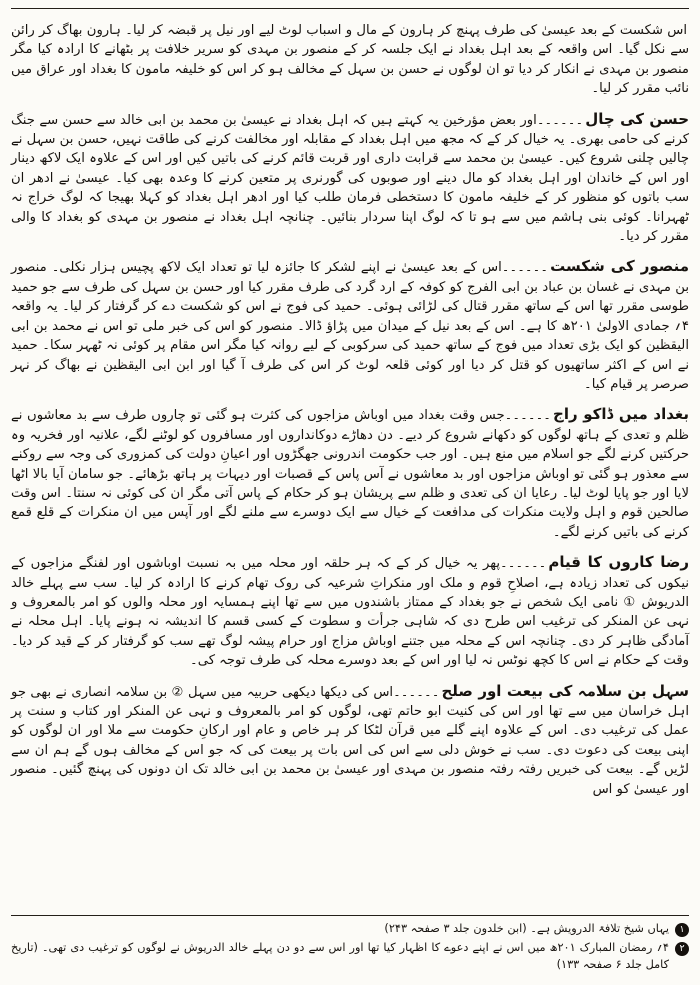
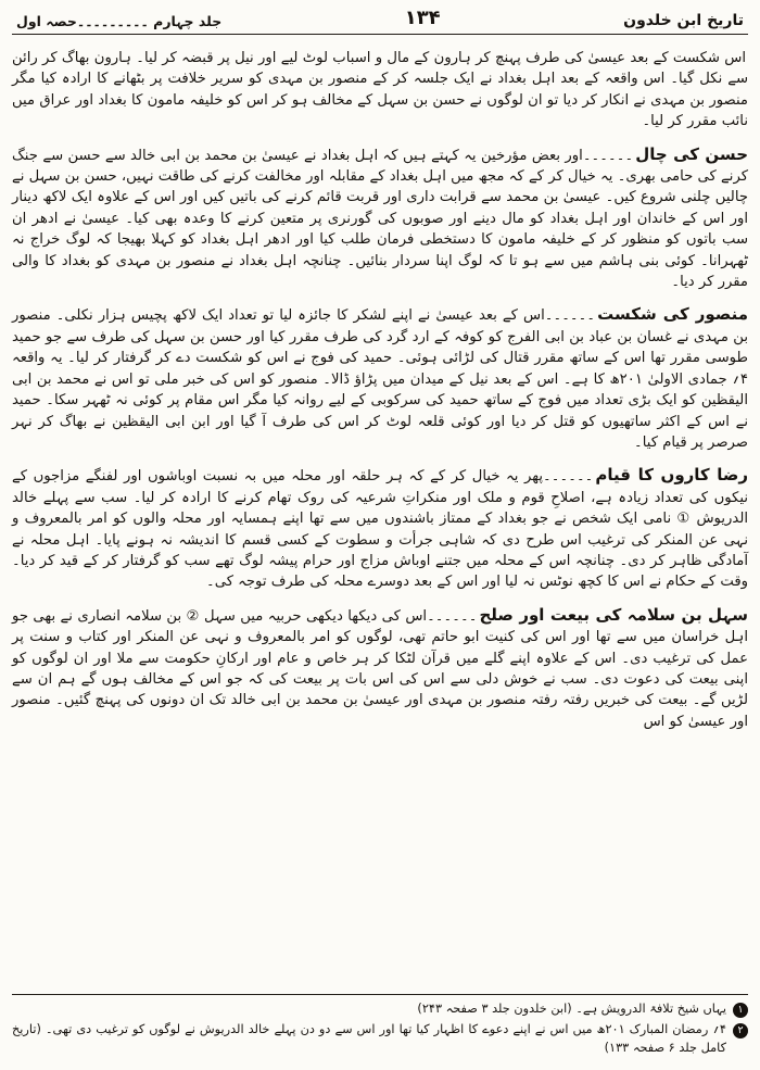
+ تاریخ ابن خلدون
+ ۱۳۴
+ جلد چہارم ۔۔۔۔۔۔۔۔۔حصہ اول
  اس شکست کے بعد عیسیٰ کی طرف پہنچ کر ہارون کے مال و اسباب لوٹ لیے اور نیل پر قبضہ کر لیا۔ ہارون بھاگ کر رائن سے نکل گیا۔ اس واقعہ کے بعد اہل بغداد نے ایک جلسہ کر کے منصور بن مہدی کو سریر خلافت پر بٹھانے کا ارادہ کیا مگر منصور بن مہدی نے انکار کر دیا تو ان لوگوں نے حسن بن سہل کے مخالف ہو کر اس کو خلیفہ مامون کا بغداد اور عراق میں نائب مقرر کر لیا۔
  حسن کی چال۔۔۔۔۔۔اور بعض مؤرخین یہ کہتے ہیں کہ اہل بغداد نے عیسیٰ بن محمد بن ابی خالد سے حسن سے جنگ کرنے کی حامی بھری۔ یہ خیال کر کے کہ مجھ میں اہل بغداد کے مقابلہ اور مخالفت کرنے کی طاقت نہیں، حسن بن سہل نے چالیں چلنی شروع کیں۔ عیسیٰ بن محمد سے قرابت داری اور قربت قائم کرنے کی باتیں کیں اور اس کے علاوہ ایک لاکھ دینار اور اس کے خاندان اور اہل بغداد کو مال دینے اور صوبوں کی گورنری پر متعین کرنے کا وعدہ بھی کیا۔ عیسیٰ نے ادھر ان سب باتوں کو منظور کر کے خلیفہ مامون کا دستخطی فرمان طلب کیا اور ادھر اہل بغداد کو کہلا بھیجا کہ لوگ خراج نہ ٹھہرانا۔ کوئی بنی ہاشم میں سے ہو تا کہ لوگ اپنا سردار بنائیں۔ چنانچہ اہل بغداد نے منصور بن مہدی کو بغداد کا والی مقرر کر دیا۔
  منصور کی شکست۔۔۔۔۔۔اس کے بعد عیسیٰ نے اپنے لشکر کا جائزہ لیا تو تعداد ایک لاکھ پچیس ہزار نکلی۔ منصور بن مہدی نے غسان بن عباد بن ابی الفرج کو کوفہ کے ارد گرد کی طرف مقرر کیا اور حسن بن سہل کی طرف سے جو حمید طوسی مقرر تھا اس کے ساتھ مقرر قتال کی لڑائی ہوئی۔ حمید کی فوج نے اس کو شکست دے کر گرفتار کر لیا۔ یہ واقعہ ۴؍ جمادی الاولیٰ ۲۰۱ھ کا ہے۔ اس کے بعد نیل کے میدان میں پڑاؤ ڈالا۔ منصور کو اس کی خبر ملی تو اس نے محمد بن ابی الیقظین کو ایک بڑی تعداد میں فوج کے ساتھ حمید کی سرکوبی کے لیے روانہ کیا مگر اس مقام پر کوئی نہ ٹھہر سکا۔ حمید نے اس کے اکثر ساتھیوں کو قتل کر دیا اور کوئی قلعہ لوٹ کر اس کی طرف آ گیا اور ابن ابی الیقظین نے بھاگ کر نہر صرصر پر قیام کیا۔
- بغداد میں ڈاکو راج۔۔۔۔۔۔جس وقت بغداد میں اوباش مزاجوں کی کثرت ہو گئی تو چاروں طرف سے بد معاشوں نے ظلم و تعدی کے ہاتھ لوگوں کو دکھانے شروع کر دیے۔ دن دھاڑے دوکانداروں اور مسافروں کو لوٹنے لگے، علانیہ اور فخریہ وہ حرکتیں کرنے لگے جو اسلام میں منع ہیں۔ اور جب حکومت اندرونی جھگڑوں اور اعیانِ دولت کی کمزوری کی وجہ سے روکنے سے معذور ہو گئی تو اوباش مزاجوں اور بد معاشوں نے آس پاس کے قصبات اور دیہات پر ہاتھ بڑھائے۔ جو سامان آیا بالا اٹھا لایا اور جو پایا لوٹ لیا۔ رعایا ان کی تعدی و ظلم سے پریشان ہو کر حکام کے پاس آتی مگر ان کی کوئی نہ سنتا۔ اس وقت صالحین قوم و اہل ولایت منکرات کی مدافعت کے خیال سے ایک دوسرے سے ملنے لگے اور آپس میں ان منکرات کے قلع قمع کرنے کی باتیں کرنے لگے۔
  رضا کاروں کا قیام۔۔۔۔۔۔پھر یہ خیال کر کے کہ ہر حلقہ اور محلہ میں بہ نسبت اوباشوں اور لفنگے مزاجوں کے نیکوں کی تعداد زیادہ ہے، اصلاحِ قوم و ملک اور منکراتِ شرعیہ کی روک تھام کرنے کا ارادہ کر لیا۔ سب سے پہلے خالد الدریوش ① نامی ایک شخص نے جو بغداد کے ممتاز باشندوں میں سے تھا اپنے ہمسایہ اور محلہ والوں کو امر بالمعروف و نہی عن المنکر کی ترغیب اس طرح دی کہ شاہی جرأت و سطوت کے کسی قسم کا اندیشہ نہ ہونے پایا۔ اہل محلہ نے آمادگی ظاہر کر دی۔ چنانچہ اس کے محلہ میں جتنے اوباش مزاج اور حرام پیشہ لوگ تھے سب کو گرفتار کر کے قید کر دیا۔ وقت کے حکام نے اس کا کچھ نوٹس نہ لیا اور اس کے بعد دوسرے محلہ کی طرف توجہ کی۔
  سہل بن سلامہ کی بیعت اور صلح۔۔۔۔۔۔اس کی دیکھا دیکھی حربیہ میں سہل ② بن سلامہ انصاری نے بھی جو اہل خراسان میں سے تھا اور اس کی کنیت ابو حاتم تھی، لوگوں کو امر بالمعروف و نہی عن المنکر اور کتاب و سنت پر عمل کی ترغیب دی۔ اس کے علاوہ اپنے گلے میں قرآن لٹکا کر ہر خاص و عام اور ارکانِ حکومت سے ملا اور ان لوگوں کو اپنی بیعت کی دعوت دی۔ سب نے خوش دلی سے اس کی اس بات پر بیعت کی کہ جو اس کے مخالف ہوں گے ہم ان سے لڑیں گے۔ بیعت کی خبریں رفتہ رفتہ منصور بن مہدی اور عیسیٰ بن محمد بن ابی خالد تک ان دونوں کی پہنچ گئیں۔ منصور اور عیسیٰ کو اس
  ۱
  یہاں شیخ تلافۃ الدرویش ہے۔ (ابن خلدون جلد ۳ صفحہ ۲۴۳)
  ۲
  ۴؍ رمضان المبارک ۲۰۱ھ میں اس نے اپنے دعوے کا اظہار کیا تھا اور اس سے دو دن پہلے خالد الدریوش نے لوگوں کو ترغیب دی تھی۔ (تاریخ کامل جلد ۶ صفحہ ۱۳۳)
